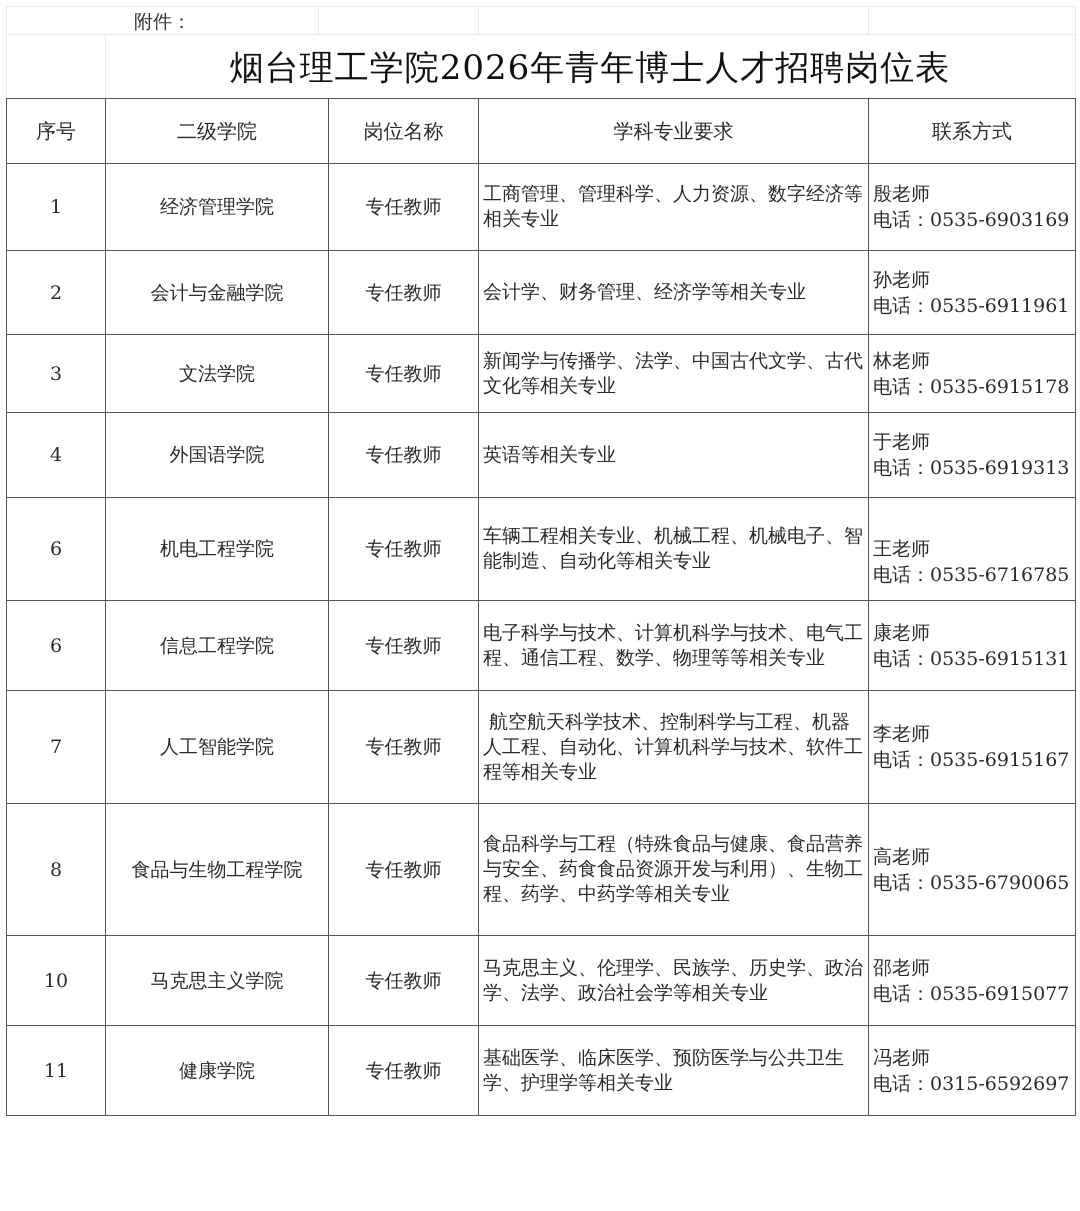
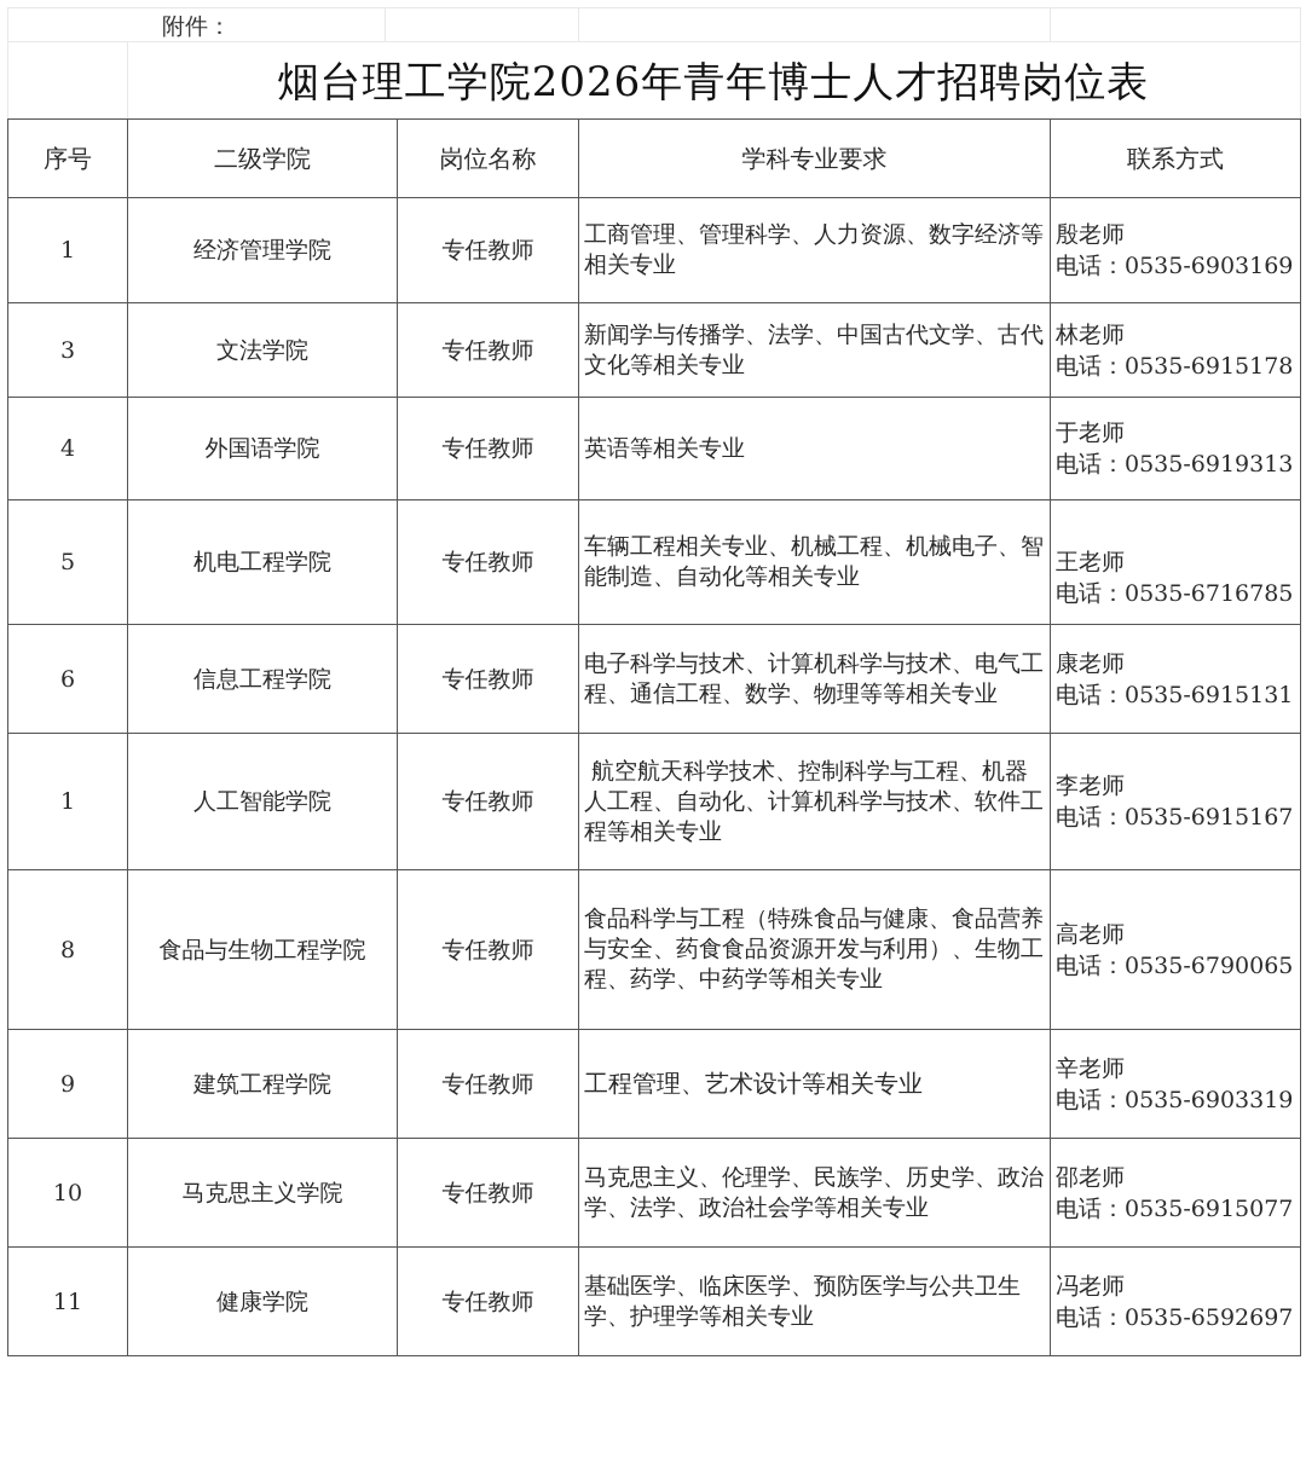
  附件：
  烟台理工学院2026年青年博士人才招聘岗位表
  序号	二级学院	岗位名称	学科专业要求	联系方式
  1	经济管理学院	专任教师	工商管理、管理科学、人力资源、数字经济等相关专业	殷老师电话：0535-6903169
- 2	会计与金融学院	专任教师	会计学、财务管理、经济学等相关专业	孙老师电话：0535-6911961
  3	文法学院	专任教师	新闻学与传播学、法学、中国古代文学、古代文化等相关专业	林老师电话：0535-6915178
  4	外国语学院	专任教师	英语等相关专业	于老师电话：0535-6919313
- 6	机电工程学院	专任教师	车辆工程相关专业、机械工程、机械电子、智能制造、自动化等相关专业	王老师电话：0535-6716785
+ 5	机电工程学院	专任教师	车辆工程相关专业、机械工程、机械电子、智能制造、自动化等相关专业	王老师电话：0535-6716785
  6	信息工程学院	专任教师	电子科学与技术、计算机科学与技术、电气工程、通信工程、数学、物理等等相关专业	康老师电话：0535-6915131
- 7	人工智能学院	专任教师	航空航天科学技术、控制科学与工程、机器人工程、自动化、计算机科学与技术、软件工程等相关专业	李老师电话：0535-6915167
+ 1	人工智能学院	专任教师	航空航天科学技术、控制科学与工程、机器人工程、自动化、计算机科学与技术、软件工程等相关专业	李老师电话：0535-6915167
  8	食品与生物工程学院	专任教师	食品科学与工程（特殊食品与健康、食品营养与安全、药食食品资源开发与利用）、生物工程、药学、中药学等相关专业	高老师电话：0535-6790065
+ 9	建筑工程学院	专任教师	工程管理、艺术设计等相关专业	辛老师电话：0535-6903319
  10	马克思主义学院	专任教师	马克思主义、伦理学、民族学、历史学、政治学、法学、政治社会学等相关专业	邵老师电话：0535-6915077
- 11	健康学院	专任教师	基础医学、临床医学、预防医学与公共卫生学、护理学等相关专业	冯老师电话：0315-6592697
+ 11	健康学院	专任教师	基础医学、临床医学、预防医学与公共卫生学、护理学等相关专业	冯老师电话：0535-6592697
